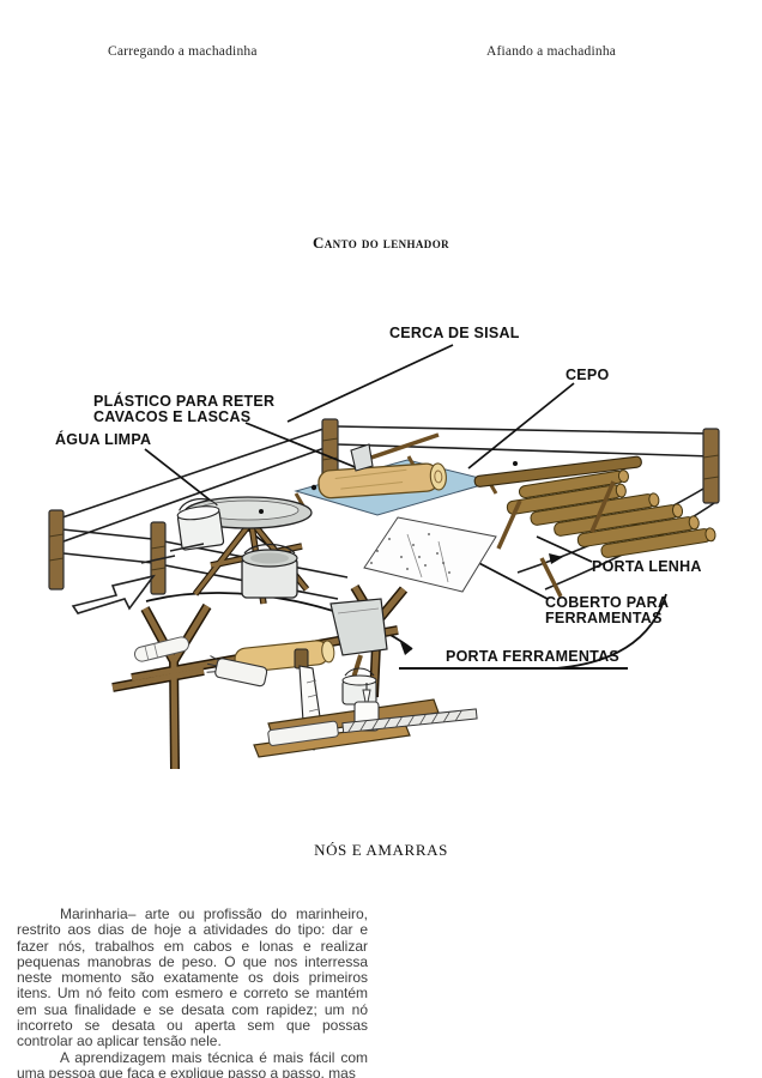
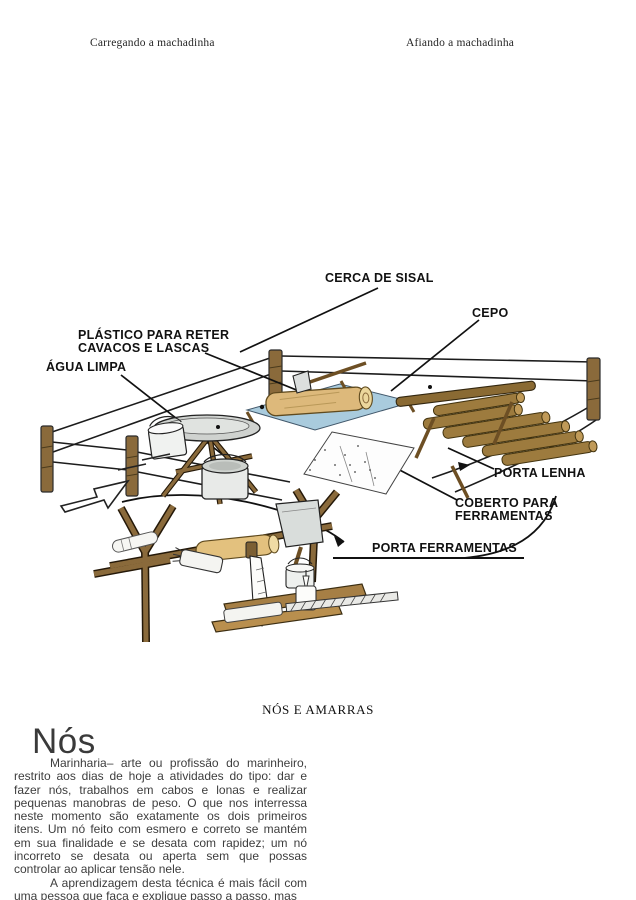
  Carregando a machadinha
  Afiando a machadinha
- Canto do lenhador
  CERCA DE SISAL
  CEPO
  PLÁSTICO PARA RETER
  CAVACOS E LASCAS
  ÁGUA LIMPA
  PORTA LENHA
  COBERTO PARA
  FERRAMENTAS
  PORTA FERRAMENTAS
  NÓS E AMARRAS
+ Nós
  Marinharia– arte ou profissão do marinheiro, restrito aos dias de hoje a atividades do tipo: dar e fazer nós, trabalhos em cabos e lonas e realizar pequenas manobras de peso. O que nos interressa neste momento são exatamente os dois primeiros itens. Um nó feito com esmero e correto se mantém em sua finalidade e se desata com rapidez; um nó incorreto se desata ou aperta sem que possas controlar ao aplicar tensão nele.
- A aprendizagem mais técnica é mais fácil com uma pessoa que faça e explique passo a passo, mas
+ A aprendizagem desta técnica é mais fácil com uma pessoa que faça e explique passo a passo, mas
